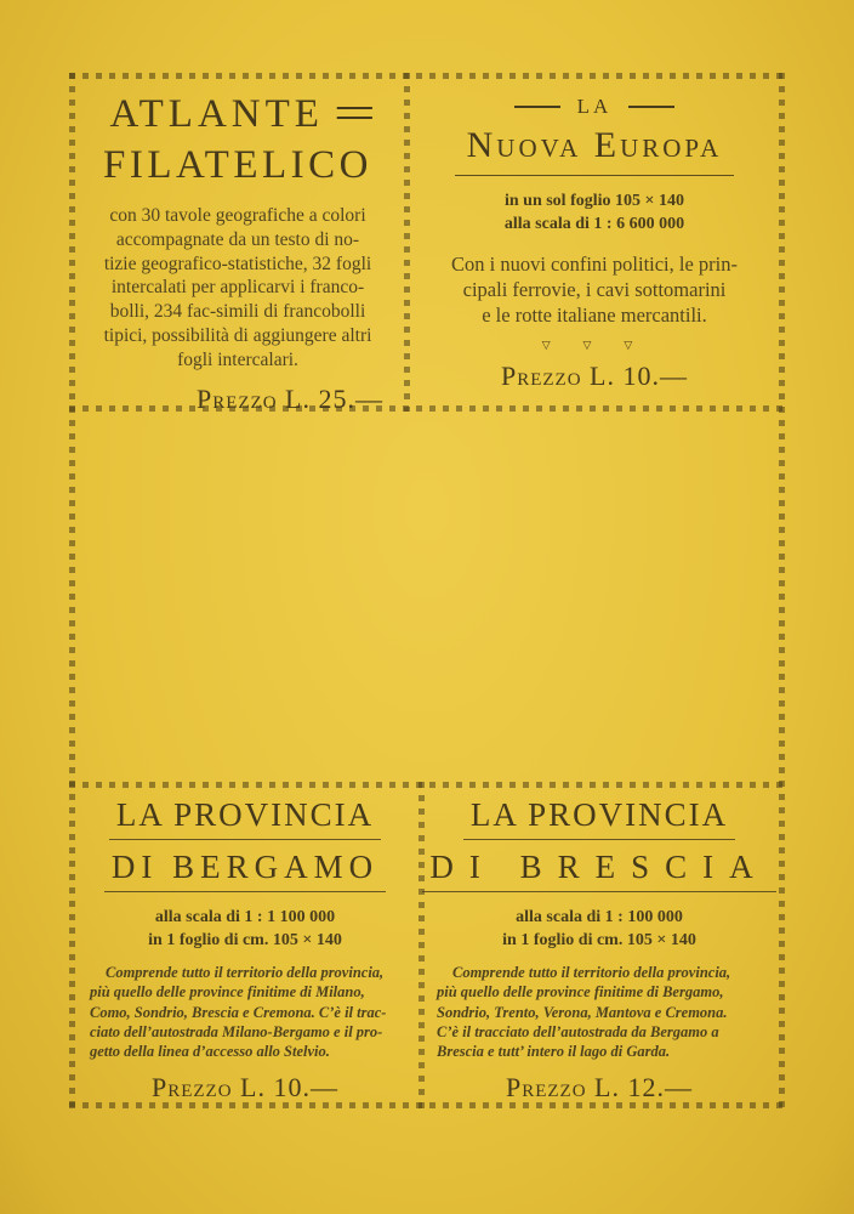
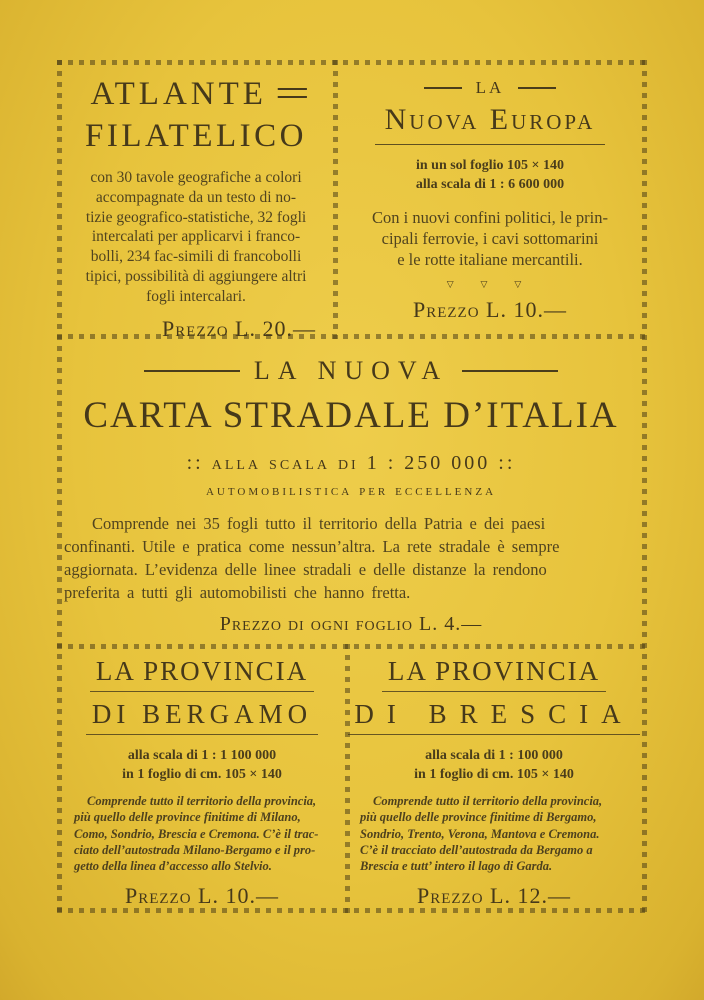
  ATLANTE =
  FILATELICO
  con 30 tavole geografiche a colori
  accompagnate da un testo di no-
  tizie geografico-statistiche, 32 fogli
  intercalati per applicarvi i franco-
  bolli, 234 fac-simili di francobolli
  tipici, possibilità di aggiungere altri
  fogli intercalari.
- Prezzo L. 25.—
+ Prezzo L. 20.—
  LA
  Nuova Europa
  in un sol foglio 105 × 140
  alla scala di 1 : 6 600 000
  Con i nuovi confini politici, le prin-
  cipali ferrovie, i cavi sottomarini
  e le rotte italiane mercantili.
  ▽ ▽ ▽
  Prezzo L. 10.—
+ LA NUOVA
+ CARTA STRADALE D’ITALIA
+ :: alla scala di 1 : 250 000 ::
+ automobilistica per eccellenza
+ Comprende nei 35 fogli tutto il territorio della Patria e dei paesi
+ confinanti. Utile e pratica come nessun’altra. La rete stradale è sempre
+ aggiornata. L’evidenza delle linee stradali e delle distanze la rendono
+ preferita a tutti gli automobilisti che hanno fretta.
+ Prezzo di ogni foglio L. 4.—
  LA PROVINCIA
  DI BERGAMO
  alla scala di 1 : 1 100 000
  in 1 foglio di cm. 105 × 140
  Comprende tutto il territorio della provincia,
  più quello delle province finitime di Milano,
  Como, Sondrio, Brescia e Cremona. C’è il trac-
  ciato dell’autostrada Milano-Bergamo e il pro-
  getto della linea d’accesso allo Stelvio.
  Prezzo L. 10.—
  LA PROVINCIA
  DI BRESCIA
  alla scala di 1 : 100 000
  in 1 foglio di cm. 105 × 140
  Comprende tutto il territorio della provincia,
  più quello delle province finitime di Bergamo,
  Sondrio, Trento, Verona, Mantova e Cremona.
  C’è il tracciato dell’autostrada da Bergamo a
  Brescia e tutt’ intero il lago di Garda.
  Prezzo L. 12.—
